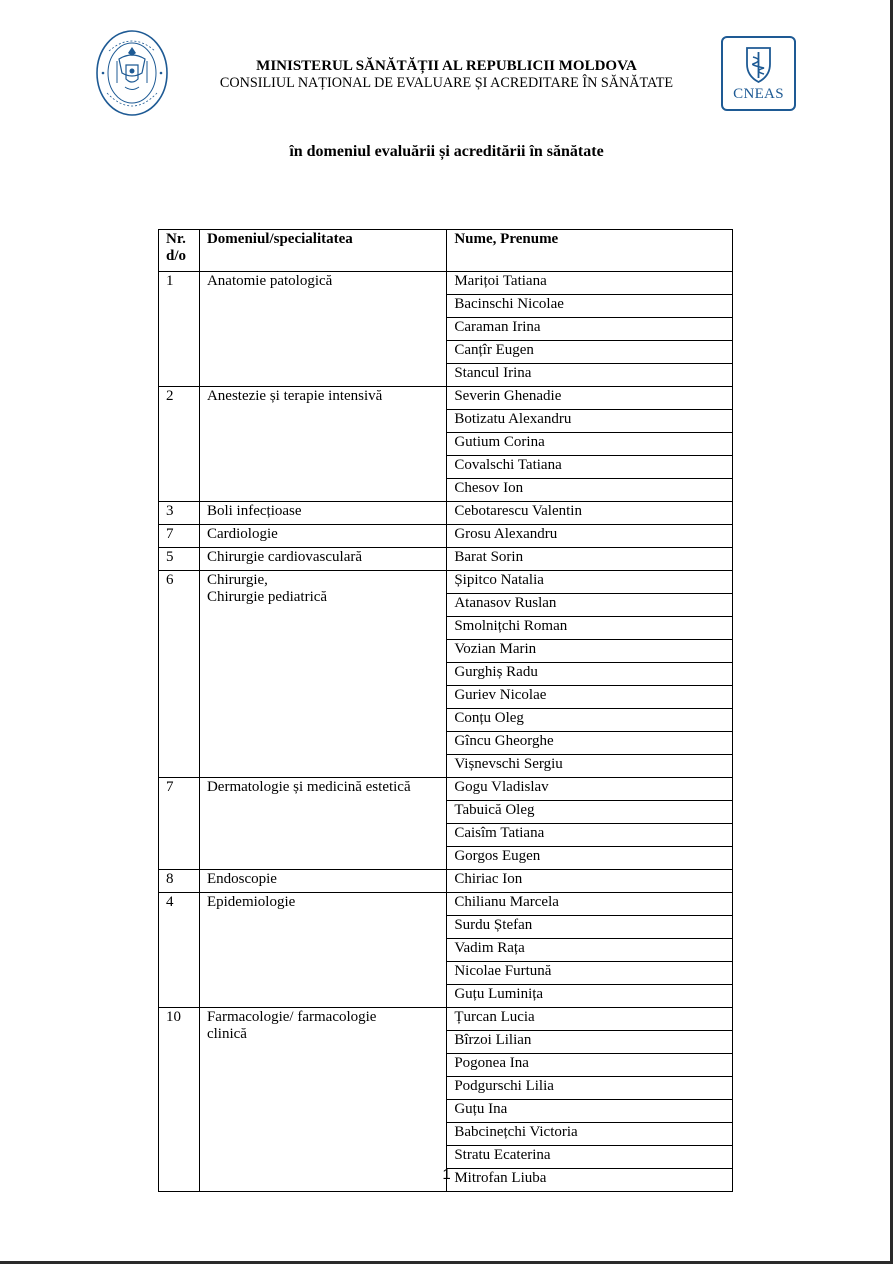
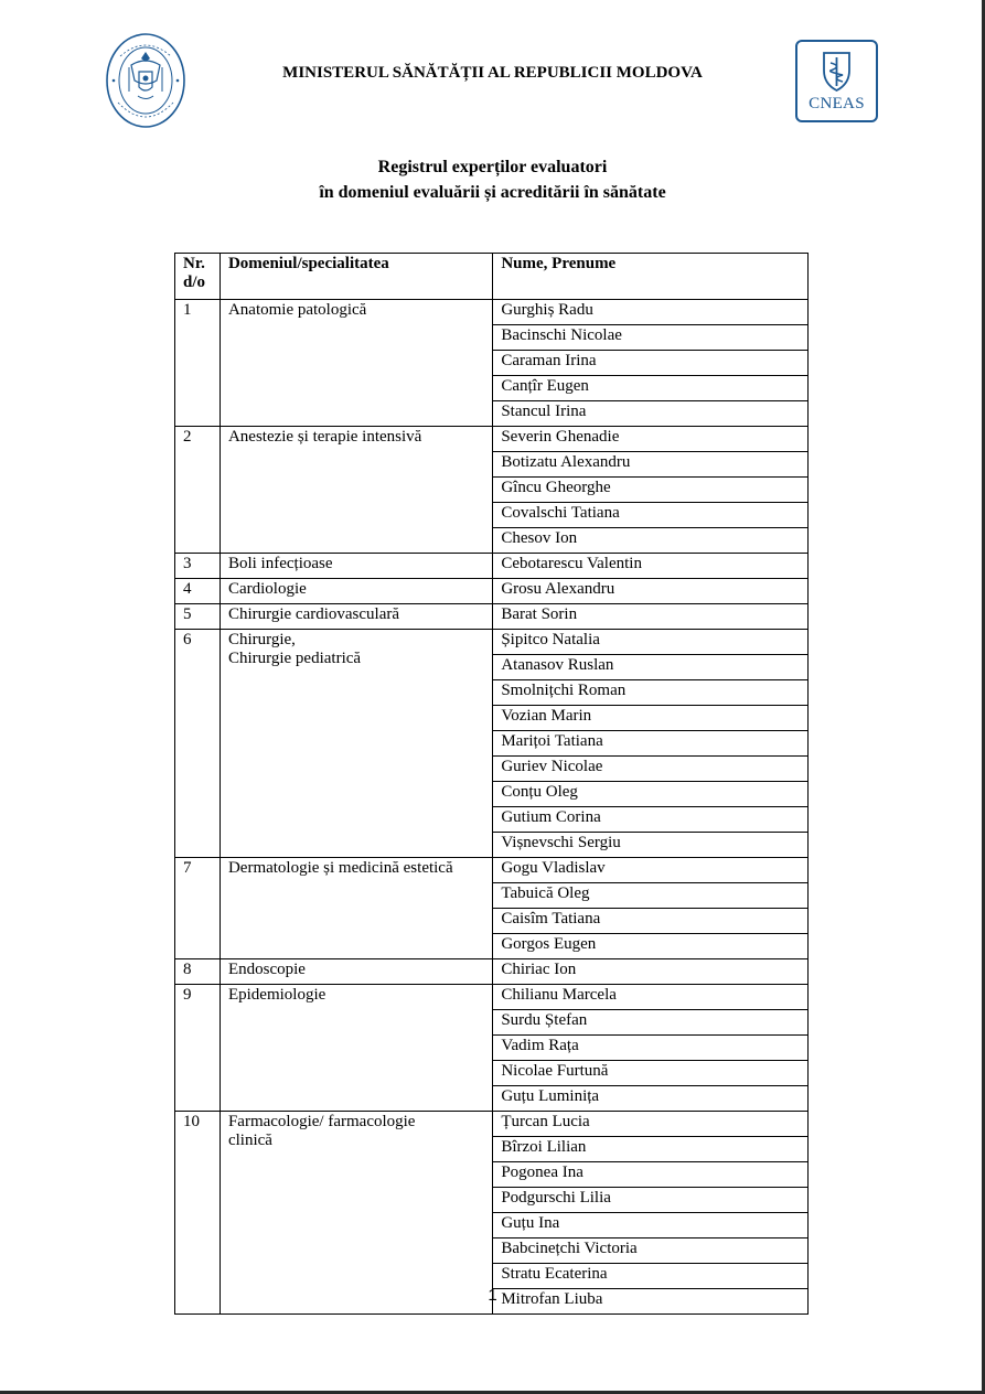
  MINISTERUL SĂNĂTĂȚII AL REPUBLICII MOLDOVA
- CONSILIUL NAȚIONAL DE EVALUARE ȘI ACREDITARE ÎN SĂNĂTATE
  CNEAS
+ Registrul experților evaluatori
  în domeniul evaluării și acreditării în sănătate
  Nr. d/o	Domeniul/specialitatea	Nume, Prenume
- 1	Anatomie patologică	Marițoi Tatiana
+ 1	Anatomie patologică	Gurghiș Radu
  Bacinschi Nicolae
  Caraman Irina
  Canțîr Eugen
  Stancul Irina
  2	Anestezie și terapie intensivă	Severin Ghenadie
  Botizatu Alexandru
- Gutium Corina
+ Gîncu Gheorghe
  Covalschi Tatiana
  Chesov Ion
  3	Boli infecțioase	Cebotarescu Valentin
- 7	Cardiologie	Grosu Alexandru
+ 4	Cardiologie	Grosu Alexandru
  5	Chirurgie cardiovasculară	Barat Sorin
  6	Chirurgie,Chirurgie pediatrică	Șipitco Natalia
  Atanasov Ruslan
  Smolnițchi Roman
  Vozian Marin
- Gurghiș Radu
+ Marițoi Tatiana
  Guriev Nicolae
  Conțu Oleg
- Gîncu Gheorghe
+ Gutium Corina
  Vișnevschi Sergiu
  7	Dermatologie și medicină estetică	Gogu Vladislav
  Tabuică Oleg
  Caisîm Tatiana
  Gorgos Eugen
  8	Endoscopie	Chiriac Ion
- 4	Epidemiologie	Chilianu Marcela
+ 9	Epidemiologie	Chilianu Marcela
  Surdu Ștefan
  Vadim Rața
  Nicolae Furtună
  Guțu Luminița
  10	Farmacologie/ farmacologieclinică	Țurcan Lucia
  Bîrzoi Lilian
  Pogonea Ina
  Podgurschi Lilia
  Guțu Ina
  Babcinețchi Victoria
  Stratu Ecaterina
  Mitrofan Liuba
  1
